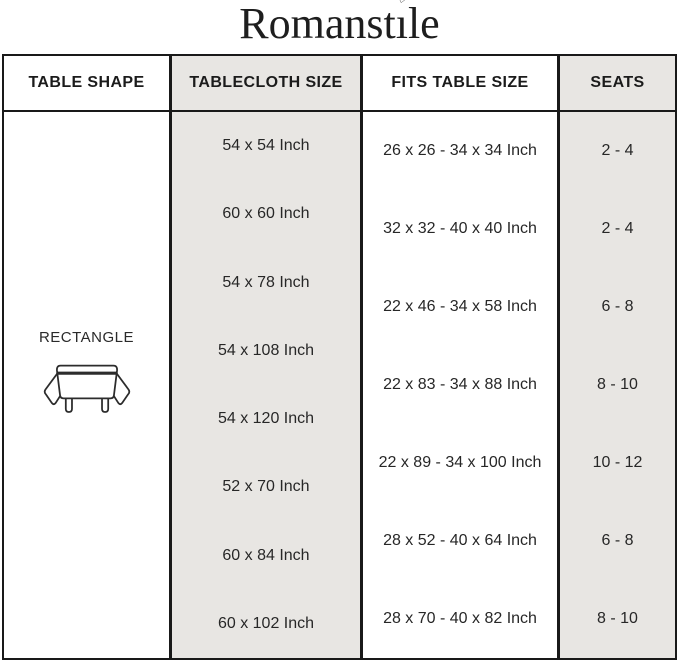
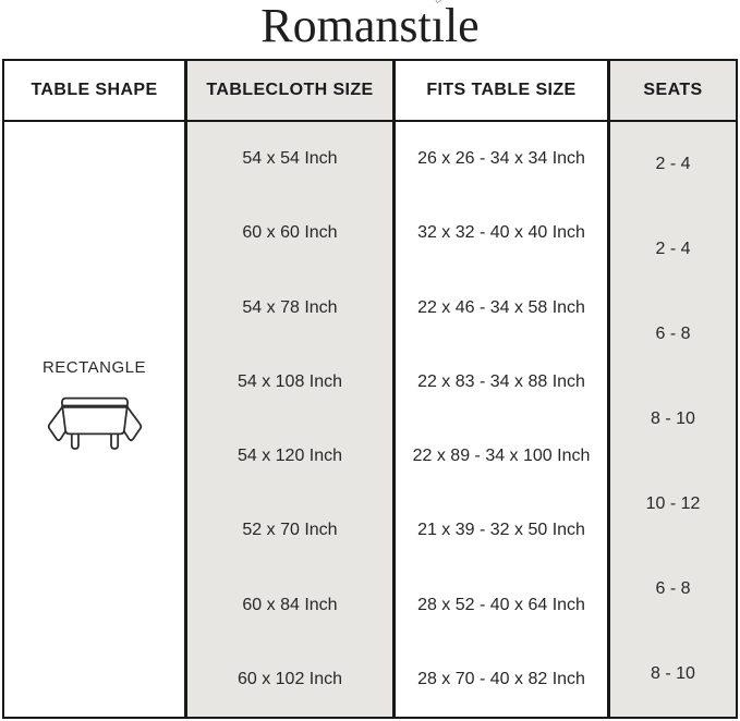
  Romanst
  ıle
  TABLE SHAPE
  RECTANGLE
  TABLECLOTH SIZE
  54 x 54 Inch
  60 x 60 Inch
  54 x 78 Inch
  54 x 108 Inch
  54 x 120 Inch
  52 x 70 Inch
  60 x 84 Inch
  60 x 102 Inch
  FITS TABLE SIZE
  26 x 26 - 34 x 34 Inch
  32 x 32 - 40 x 40 Inch
  22 x 46 - 34 x 58 Inch
  22 x 83 - 34 x 88 Inch
  22 x 89 - 34 x 100 Inch
+ 21 x 39 - 32 x 50 Inch
  28 x 52 - 40 x 64 Inch
  28 x 70 - 40 x 82 Inch
  SEATS
  2 - 4
  2 - 4
  6 - 8
  8 - 10
  10 - 12
  6 - 8
  8 - 10
